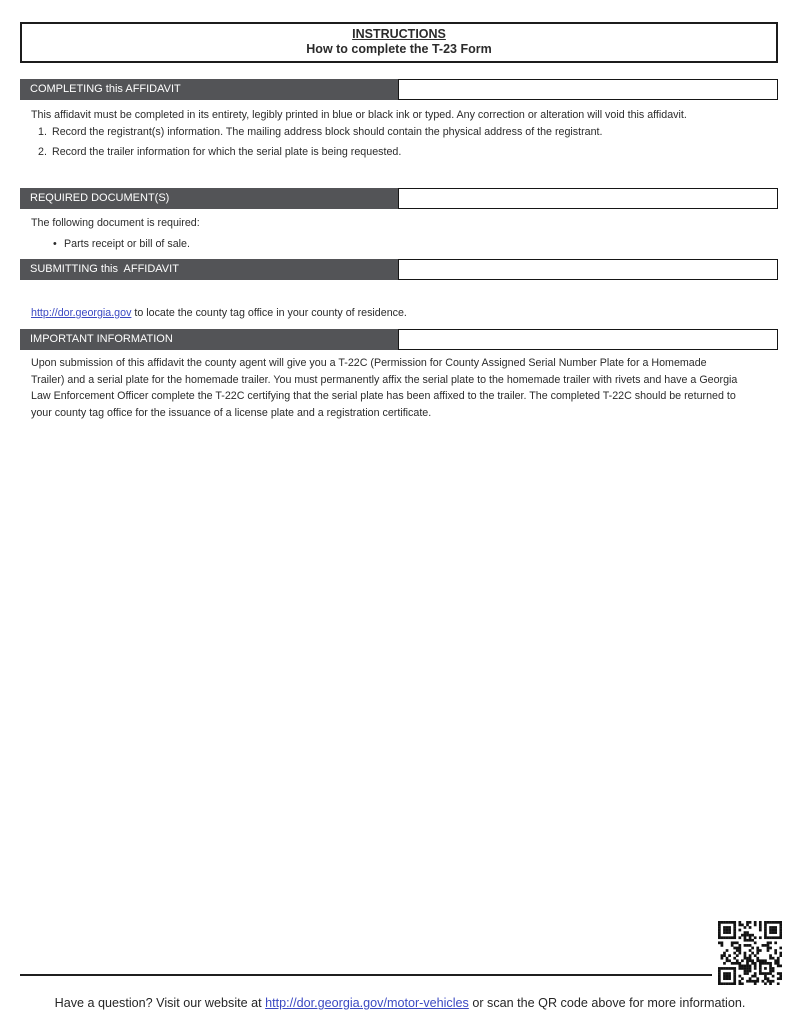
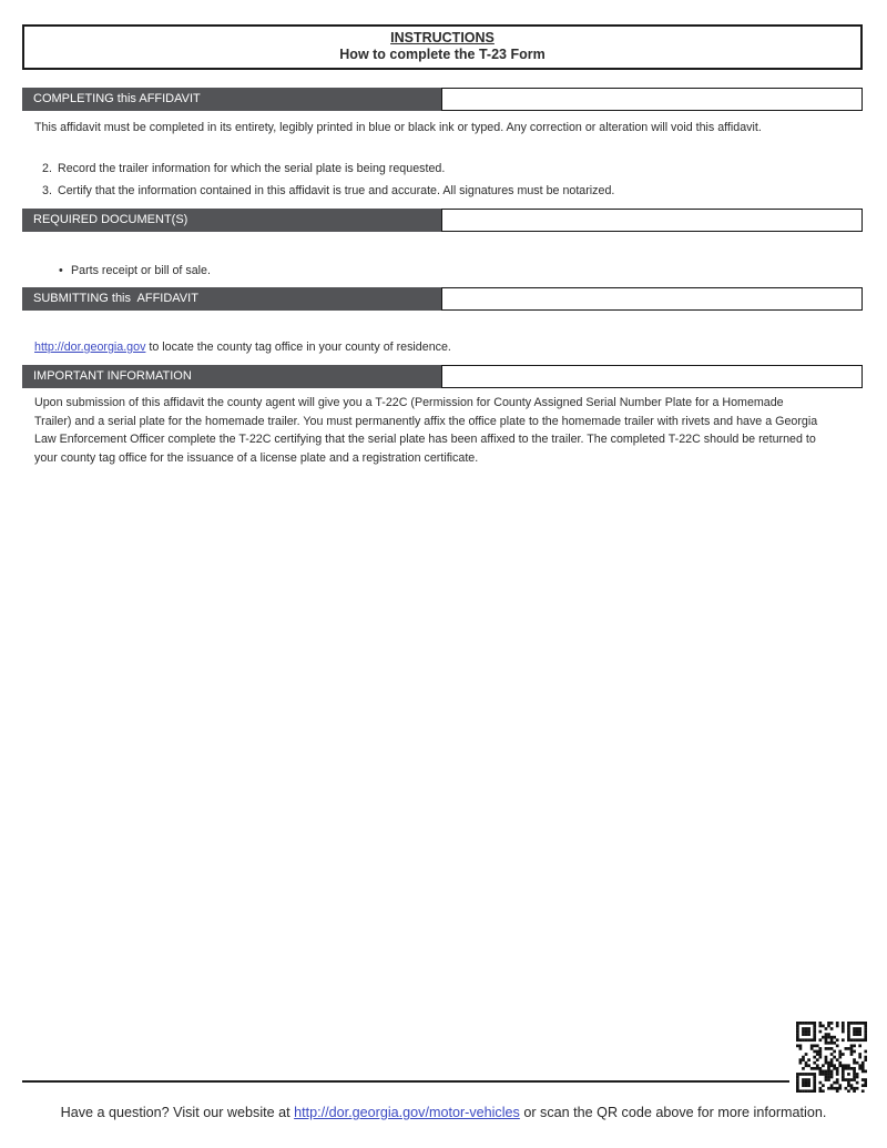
  INSTRUCTIONS
  How to complete the T-23 Form
  COMPLETING this AFFIDAVIT
  This affidavit must be completed in its entirety, legibly printed in blue or black ink or typed. Any correction or alteration will void this affidavit.
- 1. Record the registrant(s) information. The mailing address block should contain the physical address of the registrant.
  2. Record the trailer information for which the serial plate is being requested.
+ 3. Certify that the information contained in this affidavit is true and accurate. All signatures must be notarized.
  REQUIRED DOCUMENT(S)
- The following document is required:
  • Parts receipt or bill of sale.
  SUBMITTING this AFFIDAVIT
  http://dor.georgia.gov to locate the county tag office in your county of residence.
  IMPORTANT INFORMATION
  Upon submission of this affidavit the county agent will give you a T-22C (Permission for County Assigned Serial Number Plate for a Homemade
- Trailer) and a serial plate for the homemade trailer. You must permanently affix the serial plate to the homemade trailer with rivets and have a Georgia
+ Trailer) and a serial plate for the homemade trailer. You must permanently affix the office plate to the homemade trailer with rivets and have a Georgia
  Law Enforcement Officer complete the T-22C certifying that the serial plate has been affixed to the trailer. The completed T-22C should be returned to
  your county tag office for the issuance of a license plate and a registration certificate.
  Have a question? Visit our website at http://dor.georgia.gov/motor-vehicles or scan the QR code above for more information.
